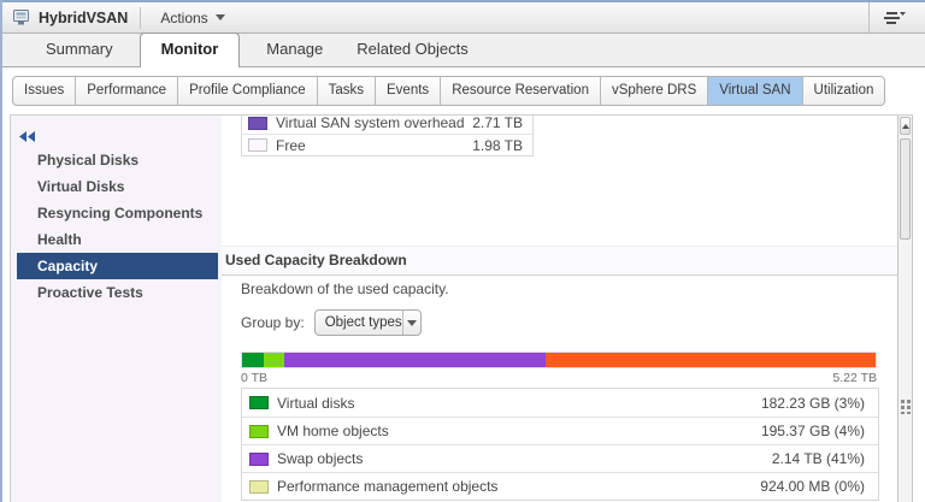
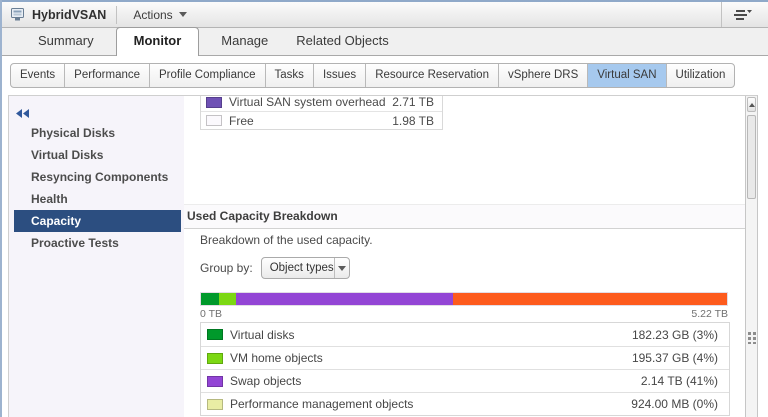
  HybridVSAN
  Actions
  Summary
  Monitor
  Manage
  Related Objects
- Issues
+ Events
  Performance
  Profile Compliance
  Tasks
- Events
+ Issues
  Resource Reservation
  vSphere DRS
  Virtual SAN
  Utilization
  Physical Disks
  Virtual Disks
  Resyncing Components
  Health
  Capacity
  Proactive Tests
  Virtual SAN system overhead
  2.71 TB
  Free
  1.98 TB
  Used Capacity Breakdown
  Breakdown of the used capacity.
  Group by:
  Object types
  0 TB
  5.22 TB
  Virtual disks
  182.23 GB (3%)
  VM home objects
  195.37 GB (4%)
  Swap objects
  2.14 TB (41%)
  Performance management objects
  924.00 MB (0%)
